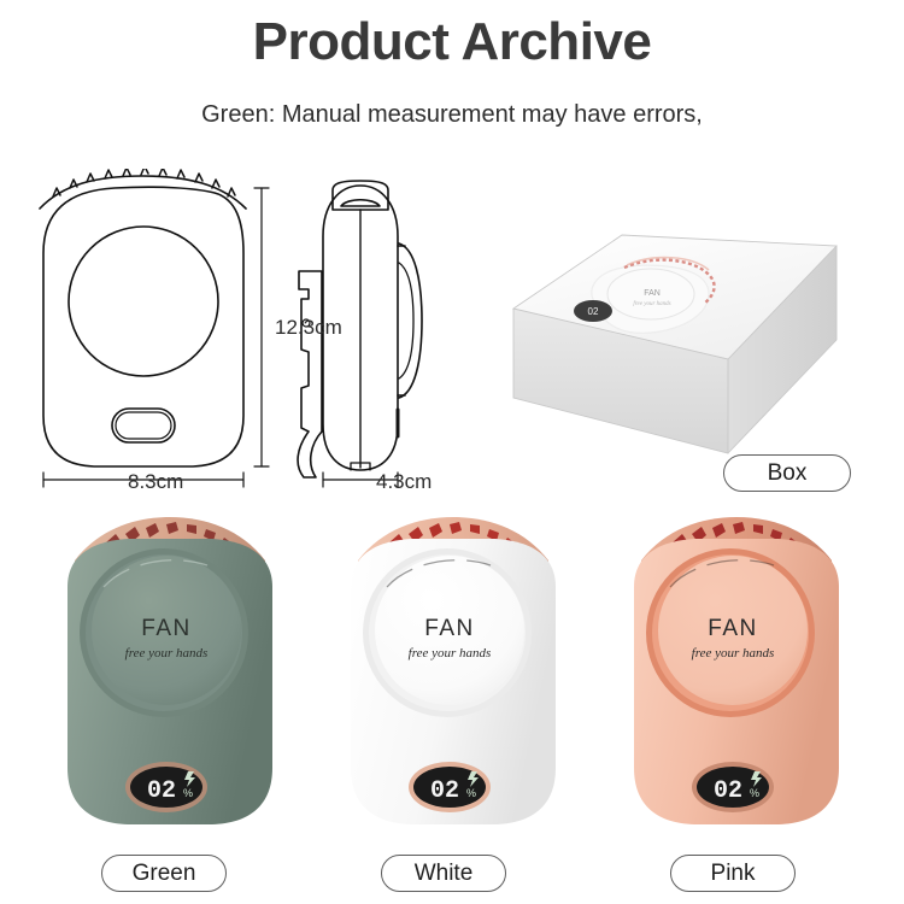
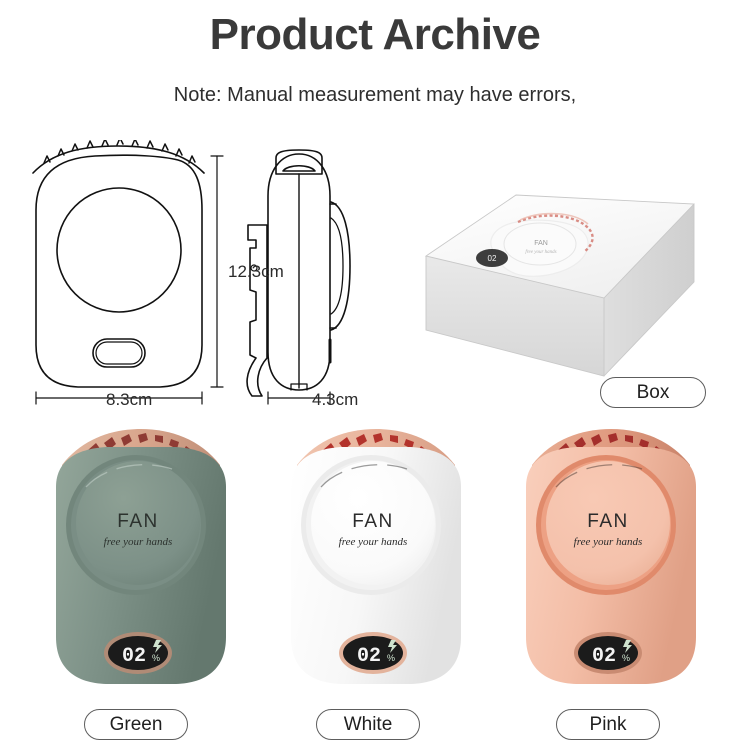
  Product Archive
- Green: Manual measurement may have errors,
+ Note: Manual measurement may have errors,
  12.3cm
  8.3cm
  4.3cm
  02
  Box
  FAN
  free your hands
  02
  %
  FAN
  free your hands
  02
  %
  FAN
  free your hands
  02
  %
  Green
  White
  Pink
